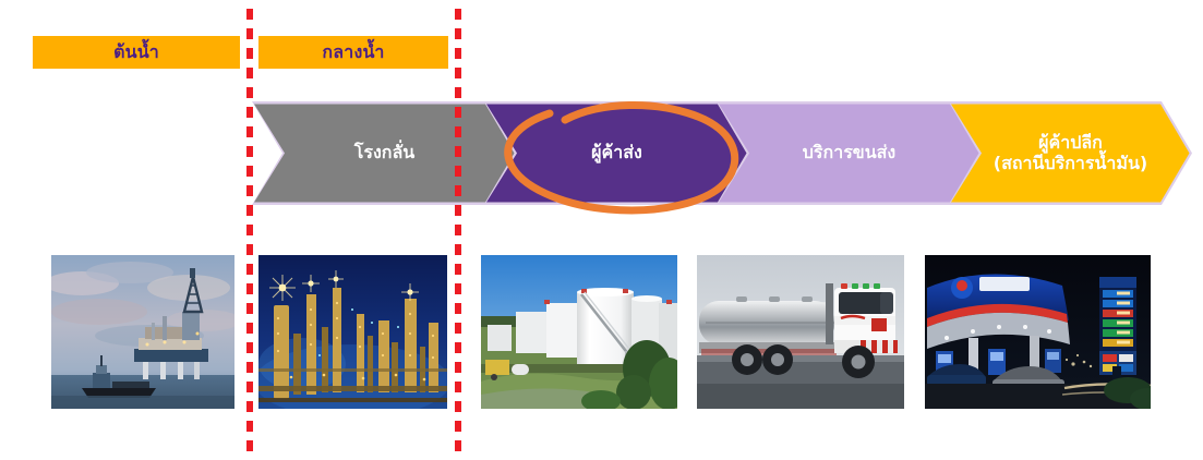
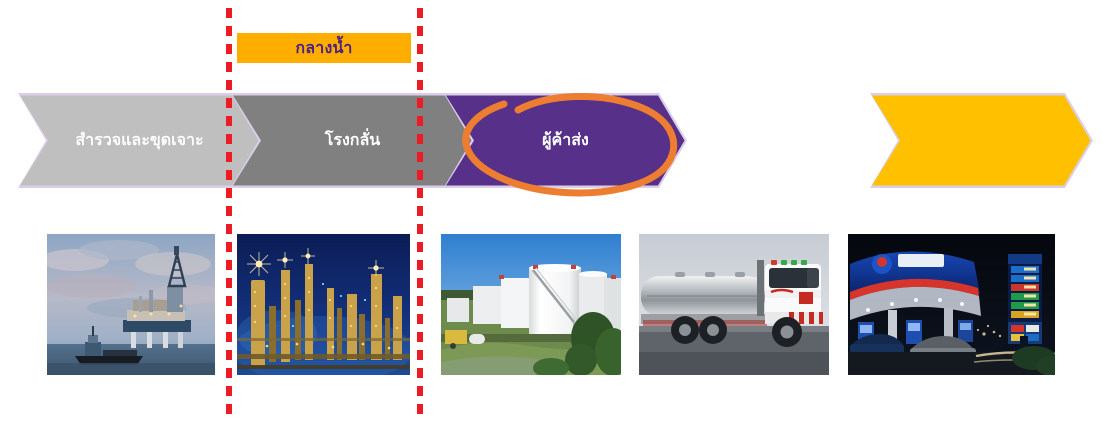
- ต้นน้ำ
  กลางน้ำ
+ สำรวจและขุดเจาะ
  โรงกลั่น
  ผู้ค้าส่ง
- บริการขนส่ง
- ผู้ค้าปลีก
- (สถานีบริการน้ำมัน)
